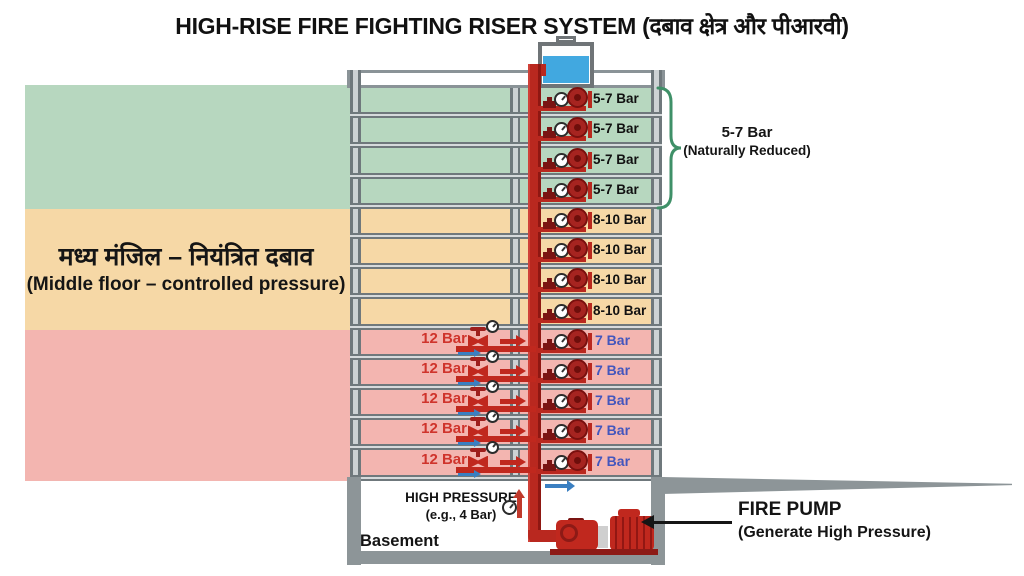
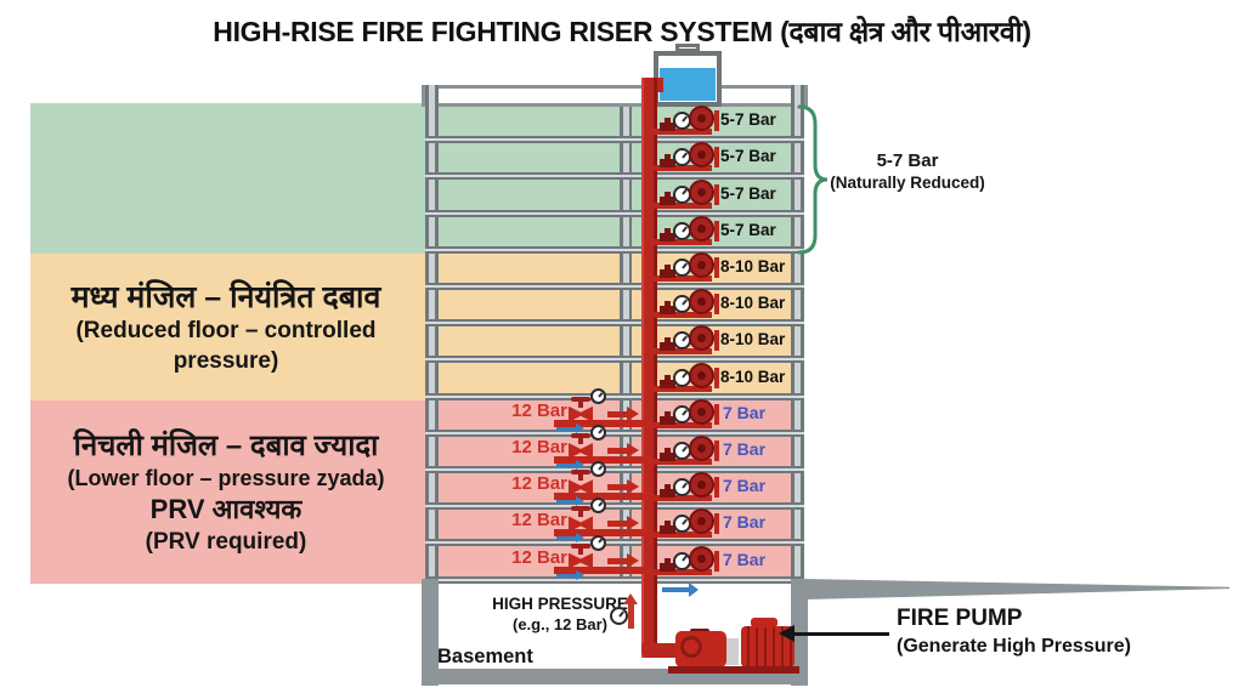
  HIGH-RISE FIRE FIGHTING RISER SYSTEM (दबाव क्षेत्र और पीआरवी)
  मध्य मंजिल – नियंत्रित दबाव
- (Middle floor – controlled pressure)
+ (Reduced floor – controlled pressure)
+ निचली मंजिल – दबाव ज्यादा
+ (Lower floor – pressure zyada)
+ PRV आवश्यक
+ (PRV required)
  5-7 Bar
  5-7 Bar
  5-7 Bar
  5-7 Bar
  8-10 Bar
  8-10 Bar
  8-10 Bar
  8-10 Bar
  12 Bar
  7 Bar
  12 Bar
  7 Bar
  12 Bar
  7 Bar
  12 Bar
  7 Bar
  12 Bar
  7 Bar
  5-7 Bar
  (Naturally Reduced)
  HIGH PRESSURE
- (e.g., 4 Bar)
+ (e.g., 12 Bar)
  Basement
  FIRE PUMP
  (Generate High Pressure)
